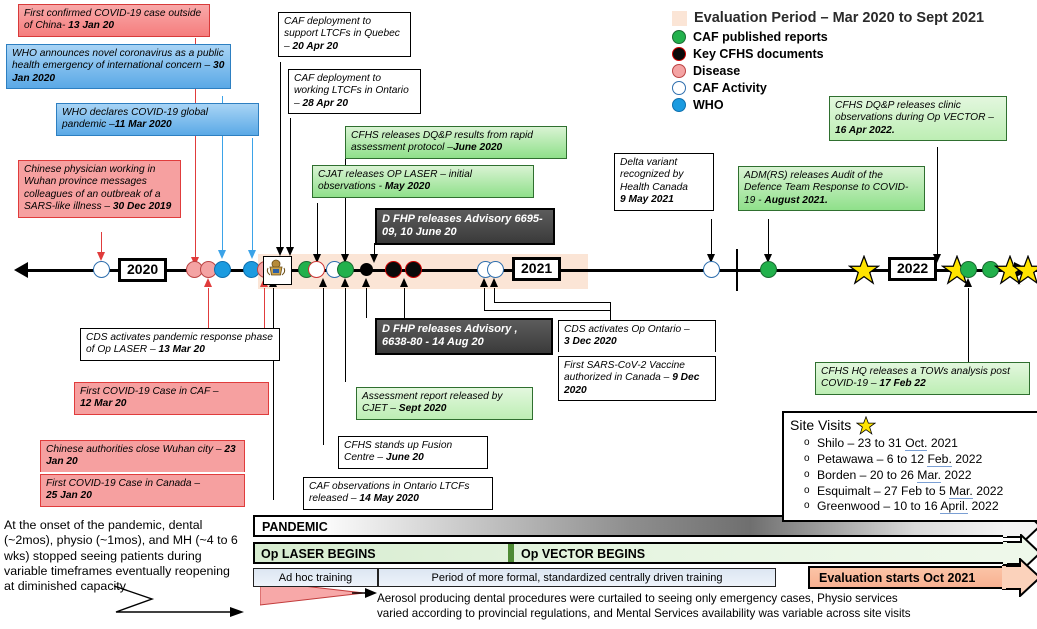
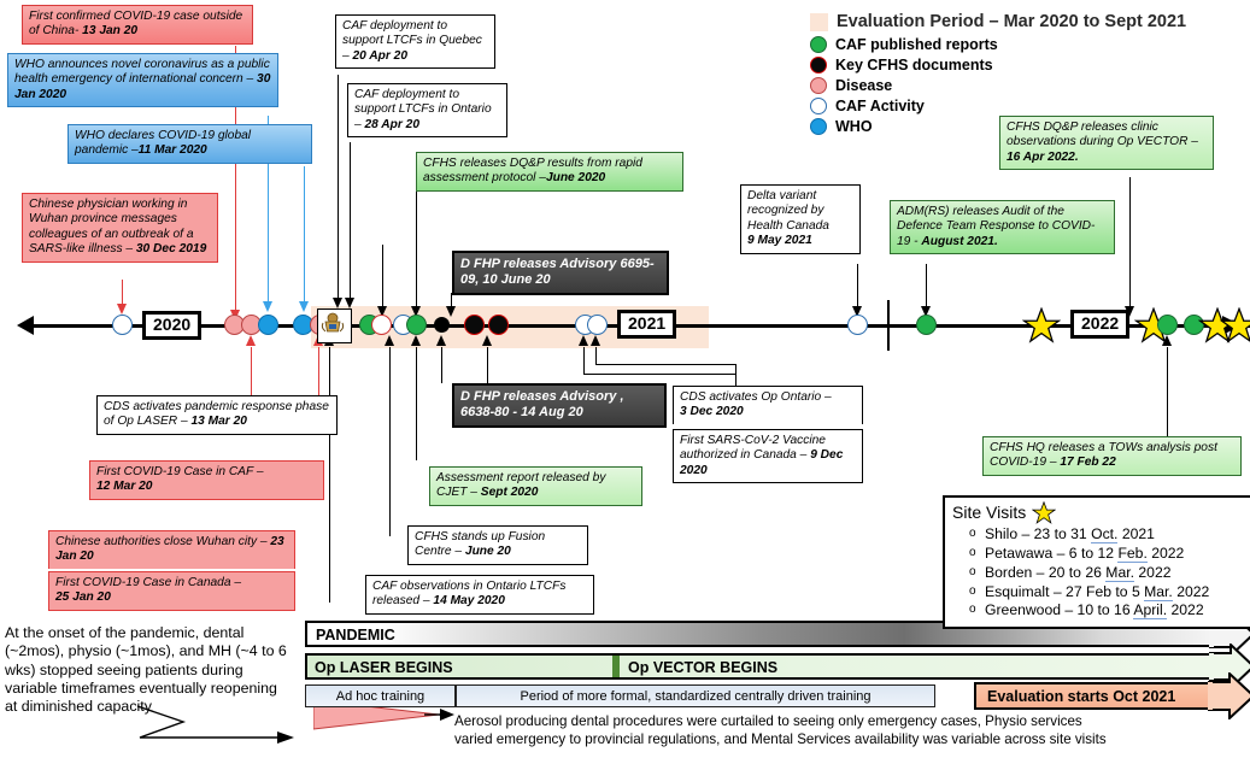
  Evaluation Period – Mar 2020 to Sept 2021
  CAF published reports
  Key CFHS documents
  Disease
  CAF Activity
  WHO
  First confirmed COVID-19 case outside of China- 13 Jan 20
  WHO announces novel coronavirus as a public health emergency of international concern – 30 Jan 2020
  WHO declares COVID-19 global pandemic –11 Mar 2020
  Chinese physician working in Wuhan province messages colleagues of an outbreak of a SARS-like illness – 30 Dec 2019
  CAF deployment to support LTCFs in Quebec – 20 Apr 20
- CAF deployment to working LTCFs in Ontario – 28 Apr 20
+ CAF deployment to support LTCFs in Ontario – 28 Apr 20
  CFHS releases DQ&P results from rapid assessment protocol –June 2020
- CJAT releases OP LASER – initial observations - May 2020
  D FHP releases Advisory 6695-09, 10 June 20
  Delta variant recognized by Health Canada
  9 May 2021
  ADM(RS) releases Audit of the Defence Team Response to COVID-19 - August 2021.
  CFHS DQ&P releases clinic observations during Op VECTOR – 16 Apr 2022.
  CDS activates pandemic response phase of Op LASER – 13 Mar 20
  First COVID-19 Case in CAF –
  12 Mar 20
  Chinese authorities close Wuhan city – 23 Jan 20
  First COVID-19 Case in Canada –
  25 Jan 20
  D FHP releases Advisory , 6638-80 - 14 Aug 20
  Assessment report released by CJET – Sept 2020
  CFHS stands up Fusion Centre – June 20
  CAF observations in Ontario LTCFs released – 14 May 2020
  CDS activates Op Ontario –
  3 Dec 2020
  First SARS-CoV-2 Vaccine authorized in Canada – 9 Dec 2020
  CFHS HQ releases a TOWs analysis post COVID-19 – 17 Feb 22
  Site Visits
  Shilo – 23 to 31 Oct. 2021
  Petawawa – 6 to 12 Feb. 2022
  Borden – 20 to 26 Mar. 2022
  Esquimalt – 27 Feb to 5 Mar. 2022
  Greenwood – 10 to 16 April. 2022
  2020
  2021
  2022
  At the onset of the pandemic, dental (~2mos), physio (~1mos), and MH (~4 to 6 wks) stopped seeing patients during variable timeframes eventually reopening at diminished capacty
  Aerosol producing dental procedures were curtailed to seeing only emergency cases, Physio services
- varied according to provincial regulations, and Mental Services availability was variable across site visits
+ varied emergency to provincial regulations, and Mental Services availability was variable across site visits
  PANDEMIC
  Op LASER BEGINS
  Op VECTOR BEGINS
  Ad hoc training
  Period of more formal, standardized centrally driven training
  Evaluation starts Oct 2021
